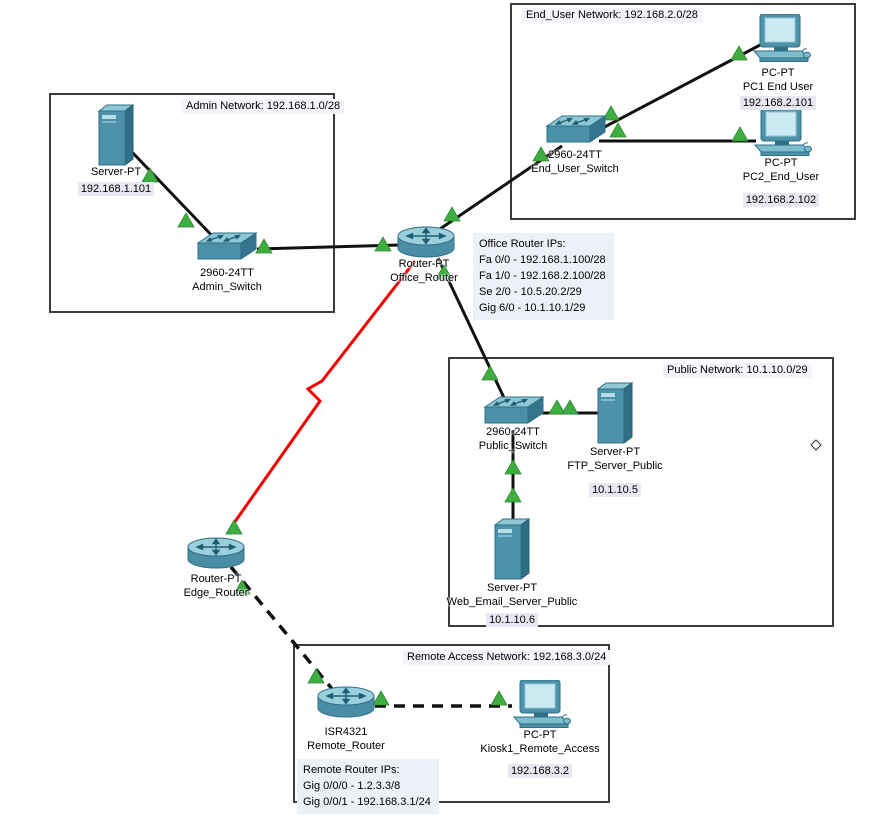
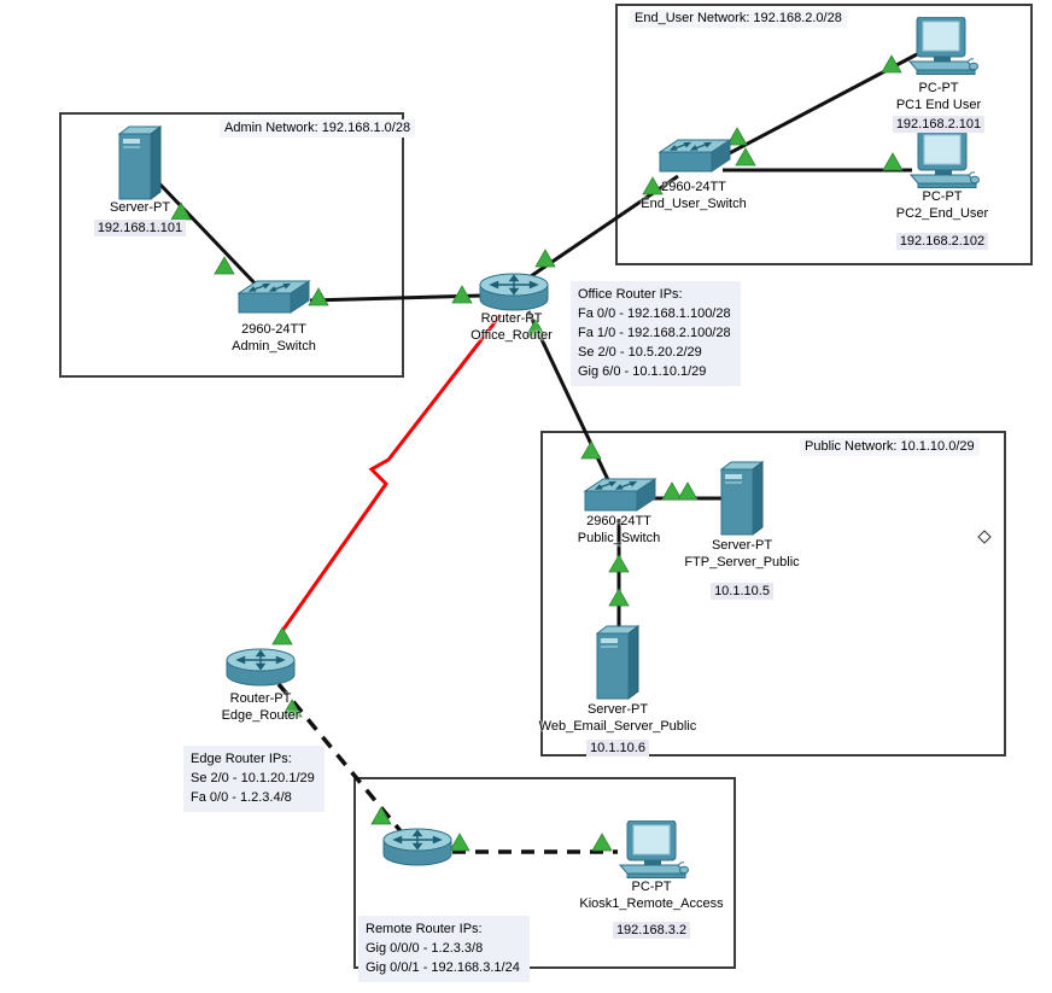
  Admin Network: 192.168.1.0/28
  End_User Network: 192.168.2.0/28
  Public Network: 10.1.10.0/29
- Remote Access Network: 192.168.3.0/24
  Server-PT
  192.168.1.101
  2960-24TT
  Admin_Switch
  Router-PT
  Office_Router
  2960-24TT
  End_User_Switch
  PC-PT
  PC1 End User
  192.168.2.101
  PC-PT
  PC2_End_User
  192.168.2.102
  2960-24TT
  Public_Switch
  Server-PT
  FTP_Server_Public
  10.1.10.5
  Server-PT
  Web_Email_Server_Public
  10.1.10.6
  Router-PT
  Edge_Router
- ISR4321
- Remote_Router
  PC-PT
  Kiosk1_Remote_Access
  192.168.3.2
  Office Router IPs:
  Fa 0/0 - 192.168.1.100/28
  Fa 1/0 - 192.168.2.100/28
  Se 2/0 - 10.5.20.2/29
  Gig 6/0 - 10.1.10.1/29
+ Edge Router IPs:
+ Se 2/0 - 10.1.20.1/29
+ Fa 0/0 - 1.2.3.4/8
  Remote Router IPs:
  Gig 0/0/0 - 1.2.3.3/8
  Gig 0/0/1 - 192.168.3.1/24
